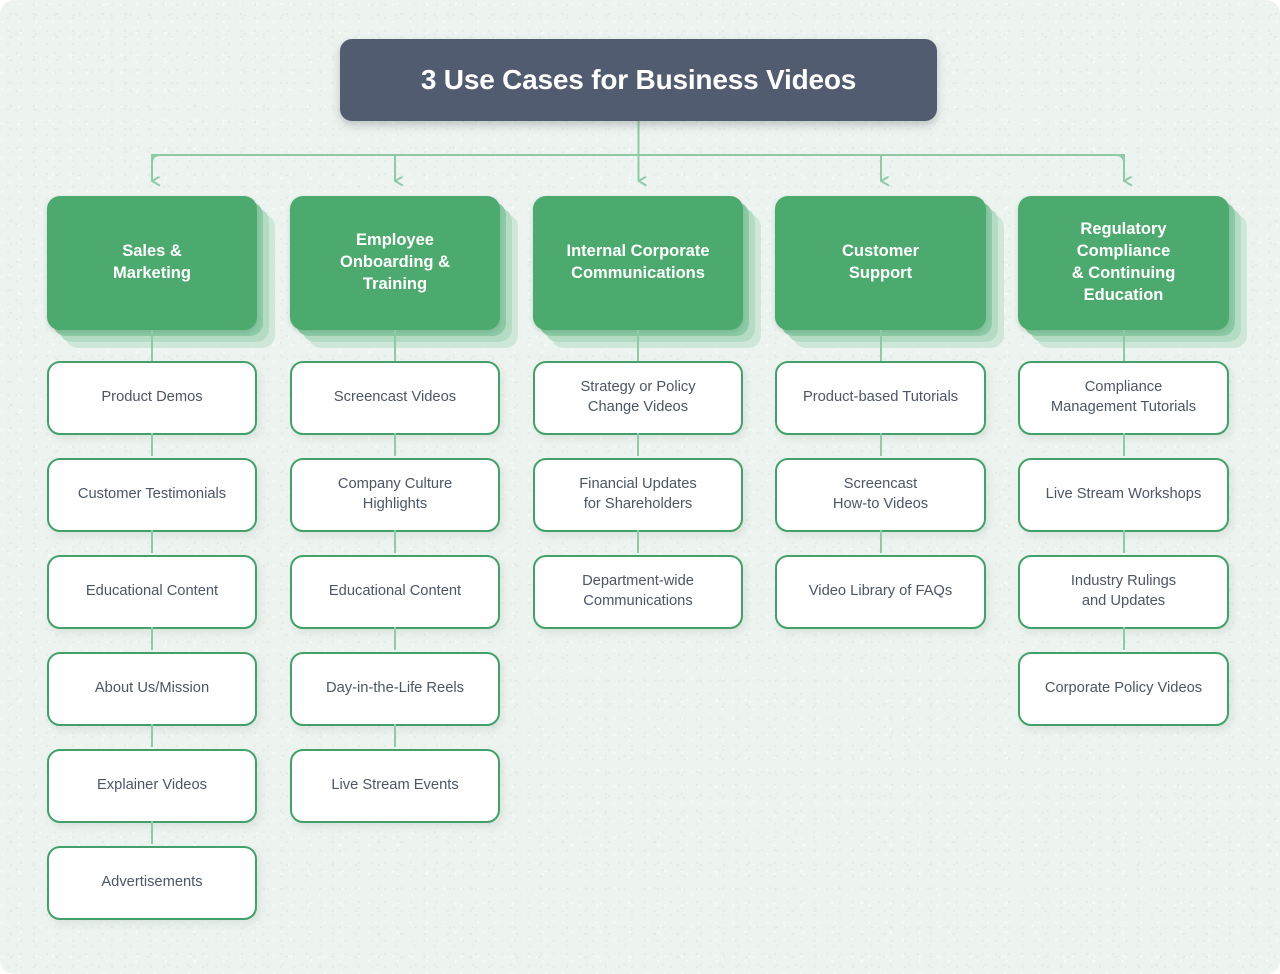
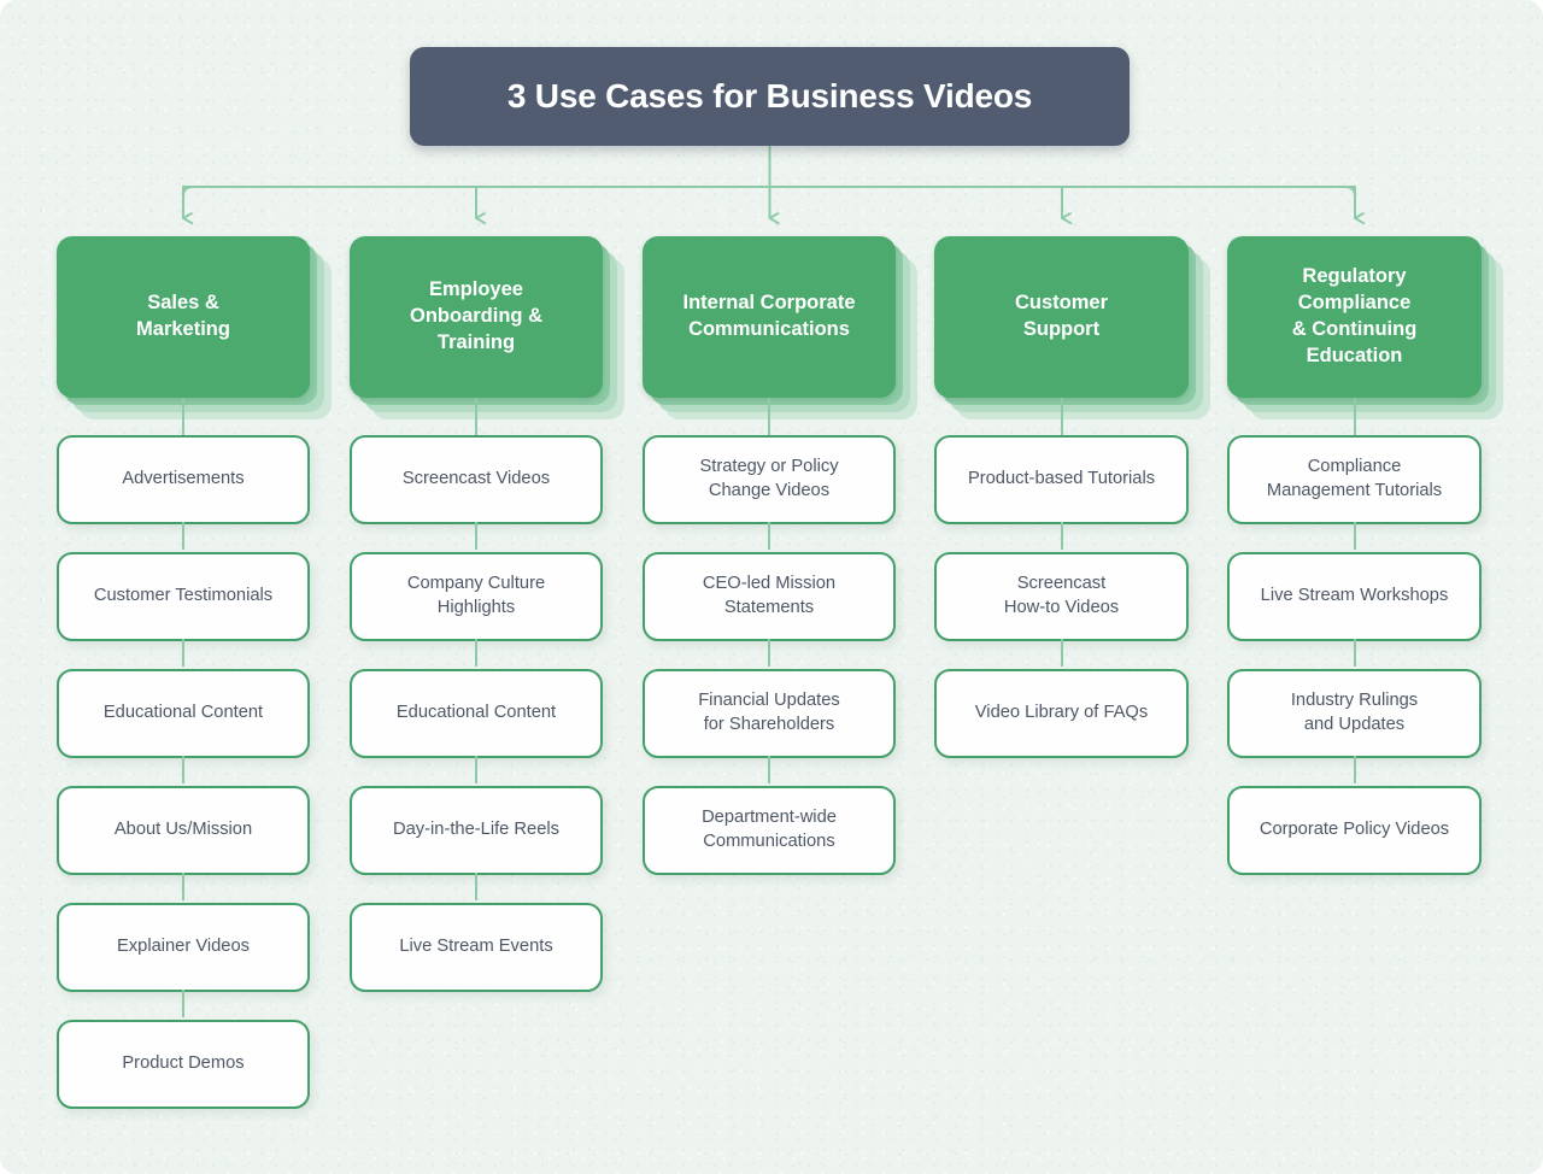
  3 Use Cases for Business Videos
  Sales &
  Marketing
- Product Demos
+ Advertisements
  Customer Testimonials
  Educational Content
  About Us/Mission
  Explainer Videos
- Advertisements
+ Product Demos
  Employee
  Onboarding &
  Training
  Screencast Videos
  Company Culture
  Highlights
  Educational Content
  Day-in-the-Life Reels
  Live Stream Events
  Internal Corporate
  Communications
  Strategy or Policy
  Change Videos
+ CEO-led Mission
+ Statements
  Financial Updates
  for Shareholders
  Department-wide
  Communications
  Customer
  Support
  Product-based Tutorials
  Screencast
  How-to Videos
  Video Library of FAQs
  Regulatory
  Compliance
  & Continuing
  Education
  Compliance
  Management Tutorials
  Live Stream Workshops
  Industry Rulings
  and Updates
  Corporate Policy Videos
